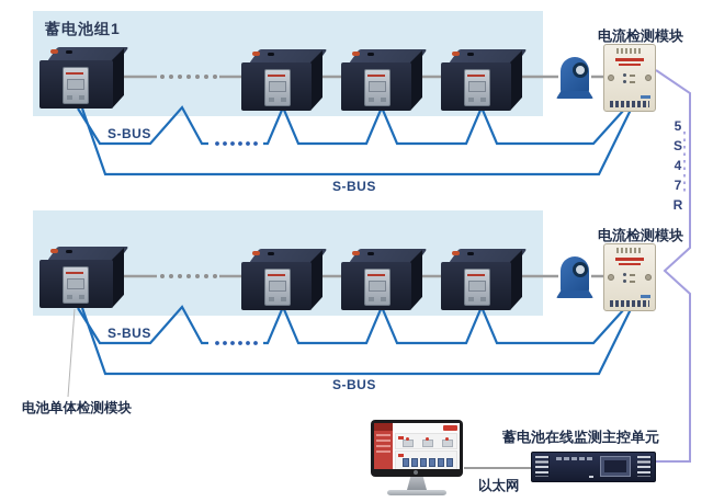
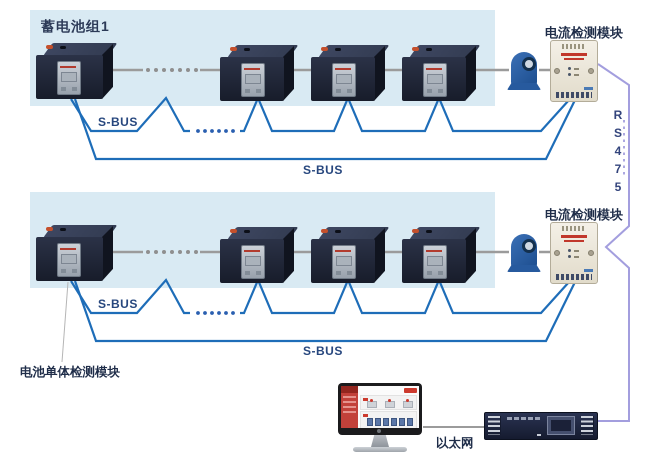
  蓄电池组1
  电流检测模块
  电流检测模块
  S-BUS
  S-BUS
  S-BUS
  S-BUS
- 5
+ R
  S
  4
  7
- R
+ 5
  电池单体检测模块
- 蓄电池在线监测主控单元
  以太网
